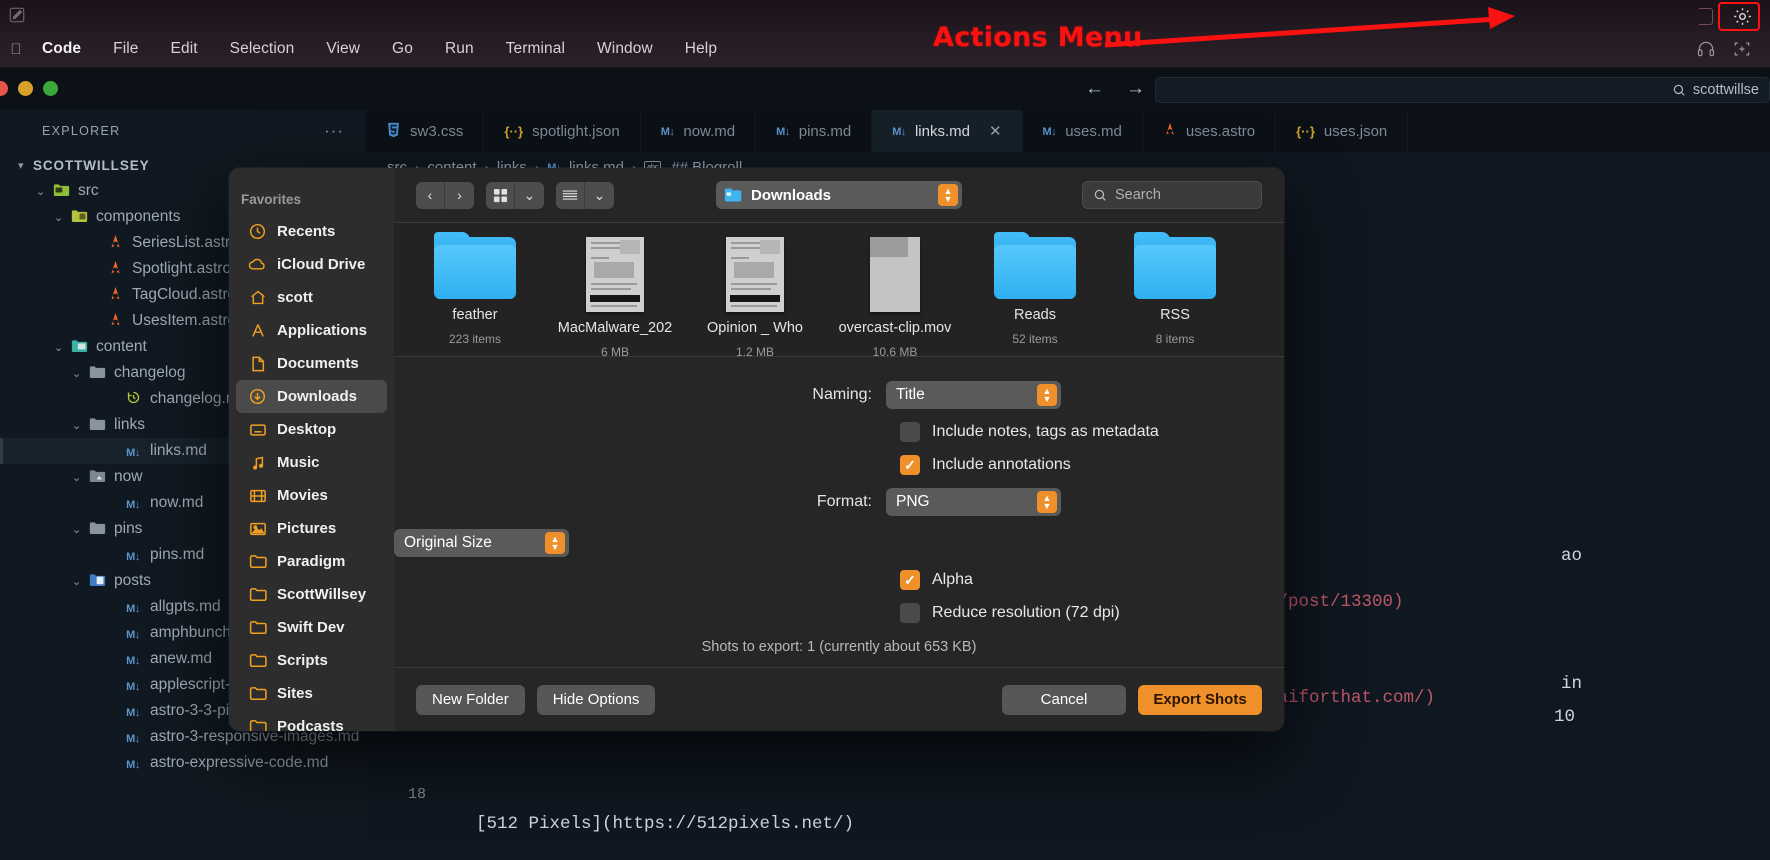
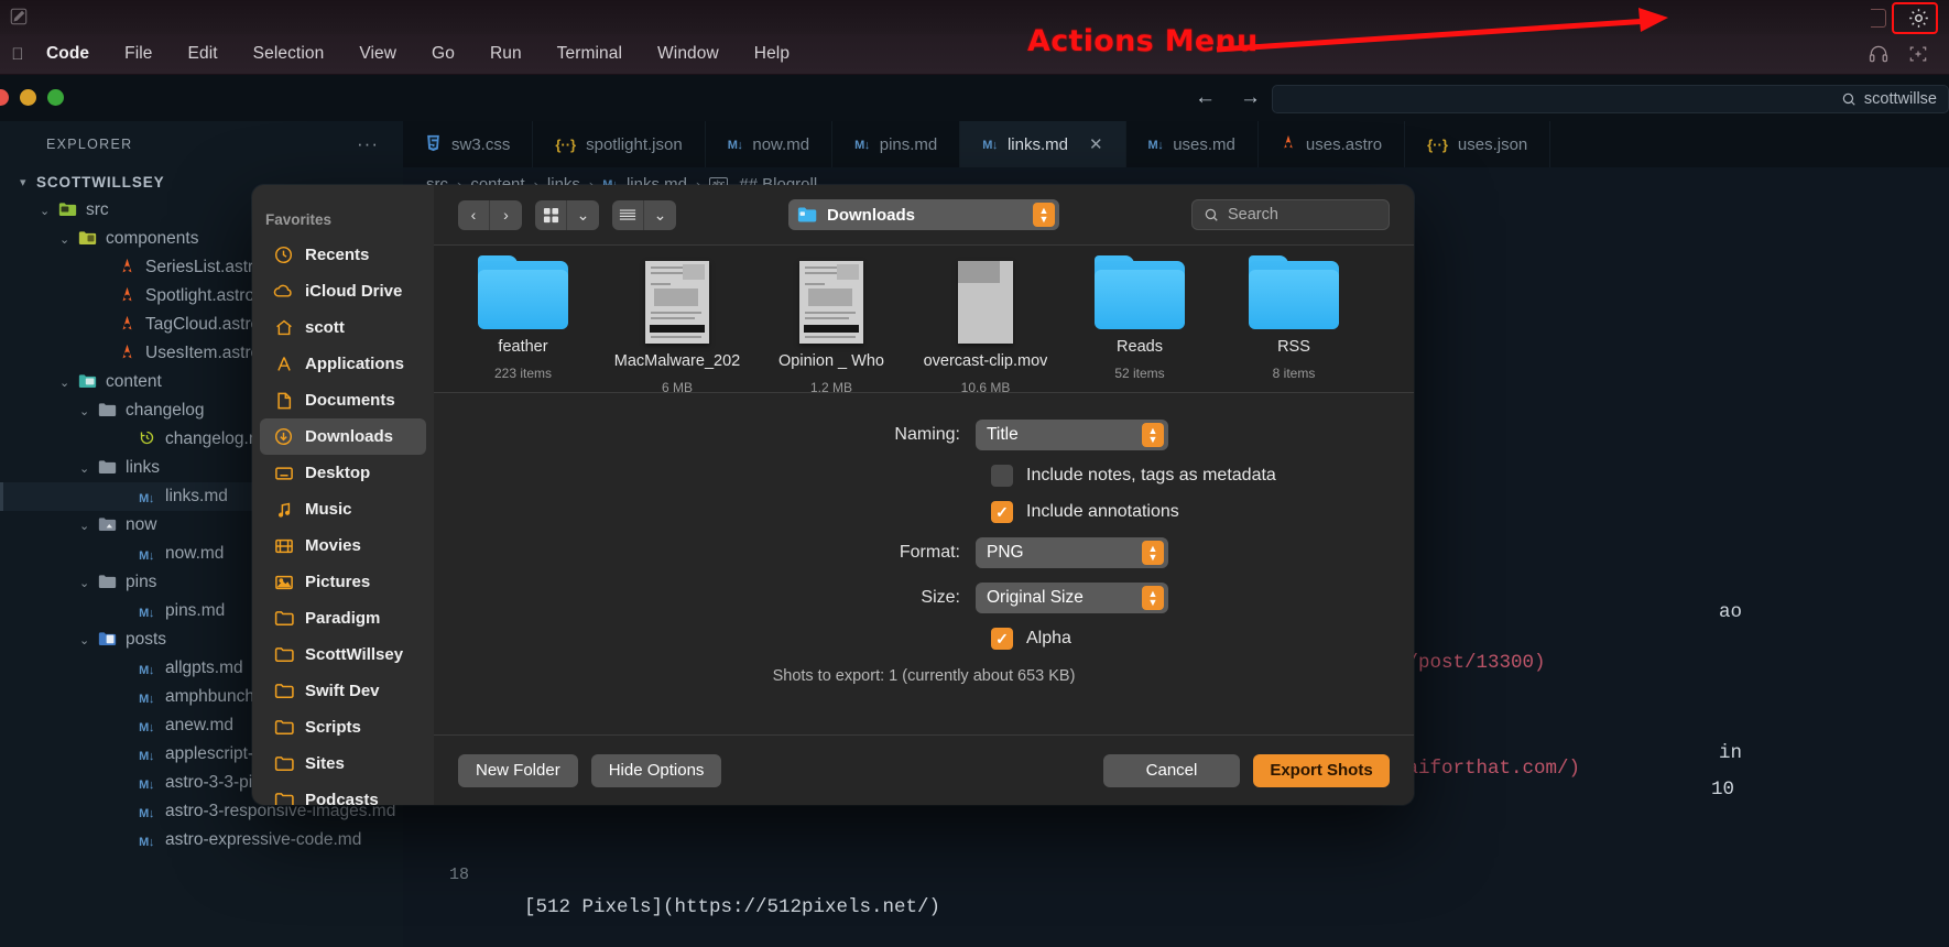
  
  Code
  File
  Edit
  Selection
  View
  Go
  Run
  Terminal
  Window
  Help
  ←
  →
  scottwillse
  EXPLORER
  ···
  ▾
  SCOTTWILLSEY
  ⌄
  src
  ⌄
  components
  SeriesList.astr
  Spotlight.astro
  TagCloud.astr
  UsesItem.astr
  ⌄
  content
  ⌄
  changelog
  changelog.
  ⌄
  links
  M↓
  links.md
  ⌄
  now
  M↓
  now.md
  ⌄
  pins
  M↓
  pins.md
  ⌄
  posts
  M↓
  allgpts.md
  M↓
  amphbunch
  M↓
  anew.md
  M↓
  M↓
  M↓
  astro-3-responsive-images.md
  M↓
  astro-expressive-code.md
  sw3.css
  {··}
  spotlight.json
  M↓
  now.md
  M↓
  pins.md
  M↓
  links.md
  ✕
  M↓
  uses.md
  uses.astro
  {··}
  uses.json
  src
  ›
  content
  ›
  links
  ›
  links.md
  ›
  ## Blogroll
  post/13300)
  iforthat.com/)
  [512 Pixels](https://512pixels.net/)
  ao
  in
  10
  18
  Favorites
  Recents
  iCloud Drive
  scott
  Applications
  Documents
  Downloads
  Desktop
  Music
  Movies
  Pictures
  Paradigm
  ScottWillsey
  Swift Dev
  Scripts
  Sites
  Podcasts
  ‹
  ›
  ⌄
  ⌄
  Downloads
  ▲
  ▼
  Search
  feather
  223 items
  MacMalware_202
  6 MB
  Opinion _ Who
  1.2 MB
  overcast-clip.mov
  10.6 MB
  Reads
  52 items
  RSS
  8 items
  Naming:
  Title
  ▲
  ▼
  Include notes, tags as metadata
  ✓
  Include annotations
  Format:
  PNG
  ▲
  ▼
+ Size:
  Original Size
  ▲
  ▼
  ✓
  Alpha
- Reduce resolution (72 dpi)
  Shots to export: 1 (currently about 653 KB)
  New Folder
  Hide Options
  Cancel
  Export Shots
  Actions Menu
